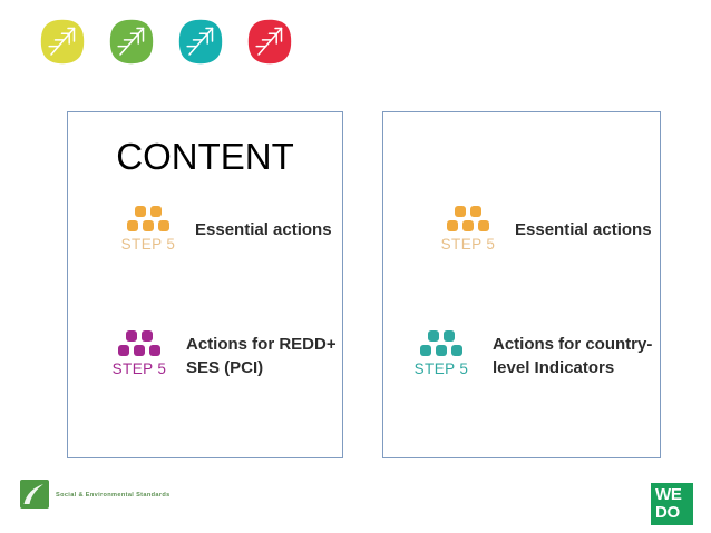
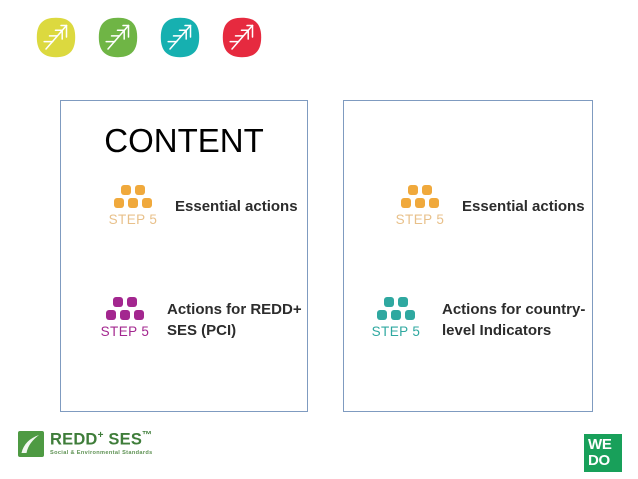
  CONTENT
  STEP 5
  Essential actions
  STEP 5
  Actions for REDD+ SES (PCI)
  STEP 5
  Essential actions
  STEP 5
  Actions for country-level Indicators
+ REDD+ SES™
  WE
  DO
